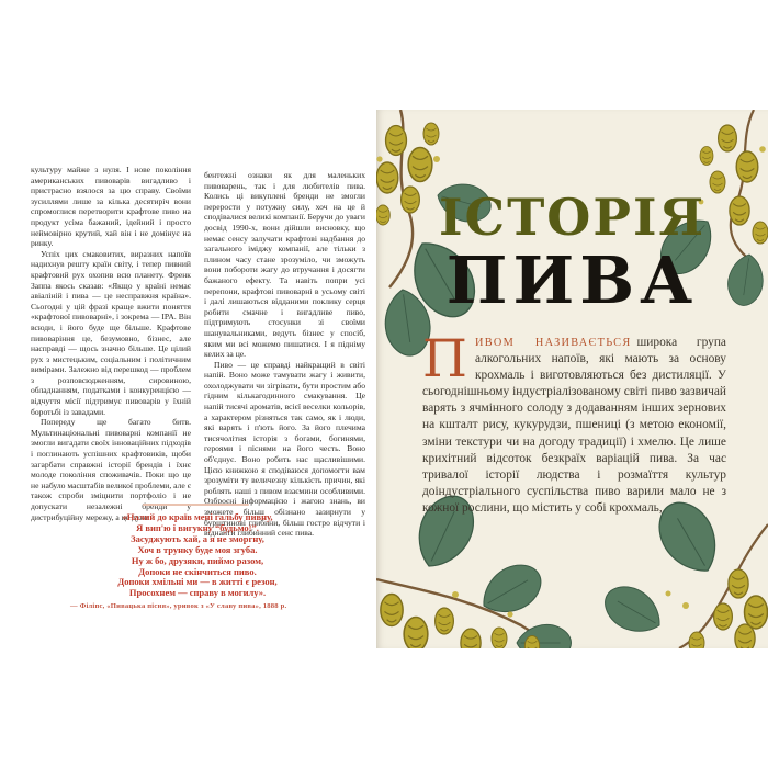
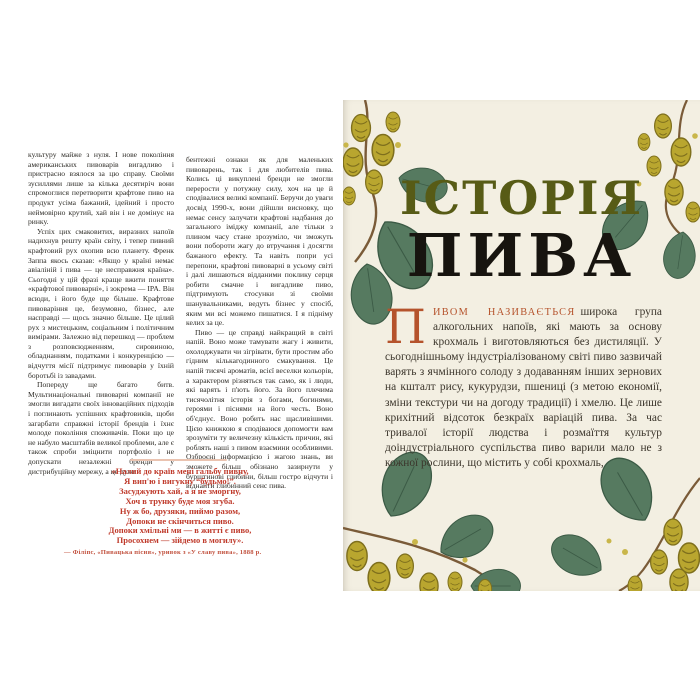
  культуру майже з нуля. І нове покоління американських пивоварів вигадливо і пристрасно взялося за цю справу. Своїми зусиллями лише за кілька десятиріч вони спромоглися перетворити крафтове пиво на продукт усіма бажаний, ідейний і просто неймовірно крутий, хай він і не домінує на ринку.
  Успіх цих смаковитих, виразних напоїв надихнув решту країн світу, і тепер пивний крафтовий рух охопив всю планету. Френк Заппа якось сказав: «Якщо у країні немає авіаліній і пива — це несправжня країна». Сьогодні у цій фразі краще вжити поняття «крафтової пивоварні», і зокрема — IPA. Він всюди, і його буде ще більше. Крафтове пивоваріння це, безумовно, бізнес, але насправді — щось значно більше. Це цілий рух з мистецьким, соціальним і політичним вимірами. Залежно від перешкод — проблем з розповсюдженням, сировиною, обладнанням, податками і конкуренцією — відчуття місії підтримує пивоварів у їхній боротьбі із завадами.
  Попереду ще багато битв. Мультинаціональні пивоварні компанії не змогли вигадати своїх інноваційних підходів і поглинають успішних крафтовиків, щоби загарбати справжні історії брендів і їхнє молоде покоління споживачів. Поки що це не набуло масштабів великої проблеми, але є також спроби зміцнити портфоліо і не допускати незалежні бренди у дистрибуційну мережу, а це дуже
  бентежні ознаки як для маленьких пивоварень, так і для любителів пива. Колись ці викуплені бренди не змогли перерости у потужну силу, хоч на це й сподівалися великі компанії. Беручи до уваги досвід 1990-х, вони дійшли висновку, що немає сенсу залучати крафтові надбання до загального іміджу компанії, але тільки з плином часу стане зрозуміло, чи зможуть вони побороти жагу до втручання і досягти бажаного ефекту. Та навіть попри усі перепони, крафтові пивоварні в усьому світі і далі лишаються відданими поклику серця робити смачне і вигадливе пиво, підтримують стосунки зі своїми шанувальниками, ведуть бізнес у спосіб, яким ми всі можемо пишатися. І я підніму келих за це.
  Пиво — це справді найкращий в світі напій. Воно може тамувати жагу і живити, охолоджувати чи зігрівати, бути простим або гідним кількагодинного смакування. Це напій тисячі ароматів, всієї веселки кольорів, а характером різняться так само, як і люди, які варять і п'ють його. За його плечима тисячолітня історія з богами, богинями, героями і піснями на його честь. Воно об'єднує. Воно робить нас щасливішими. Цією книжкою я сподіваюся допомогти вам зрозуміти ту величезну кількість причин, які роблять наші з пивом взаємини особливими. Озброєні інформацією і жагою знань, ви зможете більш обізнано зазирнути у бурштинові глибини, більш гостро відчути і віднайти глибинний сенс пива.
  «Налий до країв мені гальбу пивну,
  Я вип'ю і вигукну “будьмо!”.
  Засуджують хай, а я не зморгну,
  Хоч в трунку буде моя згуба.
  Ну ж бо, друзяки, пиймо разом,
  Допоки не скінчиться пиво.
- Допоки хмільні ми — в житті є резон,
+ Допоки хмільні ми — в житті є пиво,
- Просохнем — справу в могилу».
+ Просохнем — зійдемо в могилу».
  ІСТОРІЯ
  ПИВА
  П
  ИВОМ НАЗИВАЄТЬСЯ широка група алкогольних напоїв, які мають за основу крохмаль і виготовляються без дистиляції. У сьогоднішньому індустріалізованому світі пиво зазвичай варять з ячмінного солоду з додаванням інших зернових на кшталт рису, кукурудзи, пшениці (з метою економії, зміни текстури чи на догоду традиції) і хмелю. Це лише крихітний відсоток безкраїх варіацій пива. За час тривалої історії людства і розмаїття культур доіндустріального суспільства пиво варили мало не з кожної рослини, що містить у собі крохмаль,
